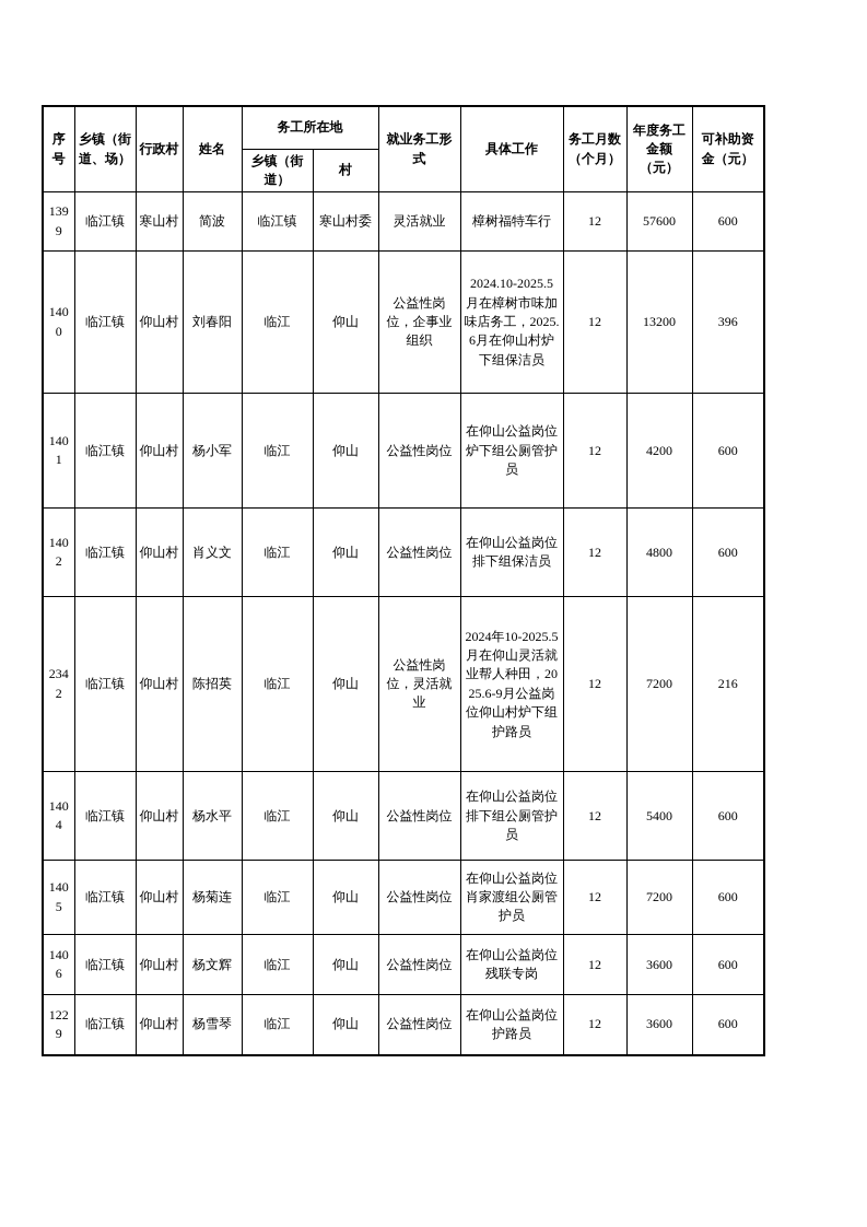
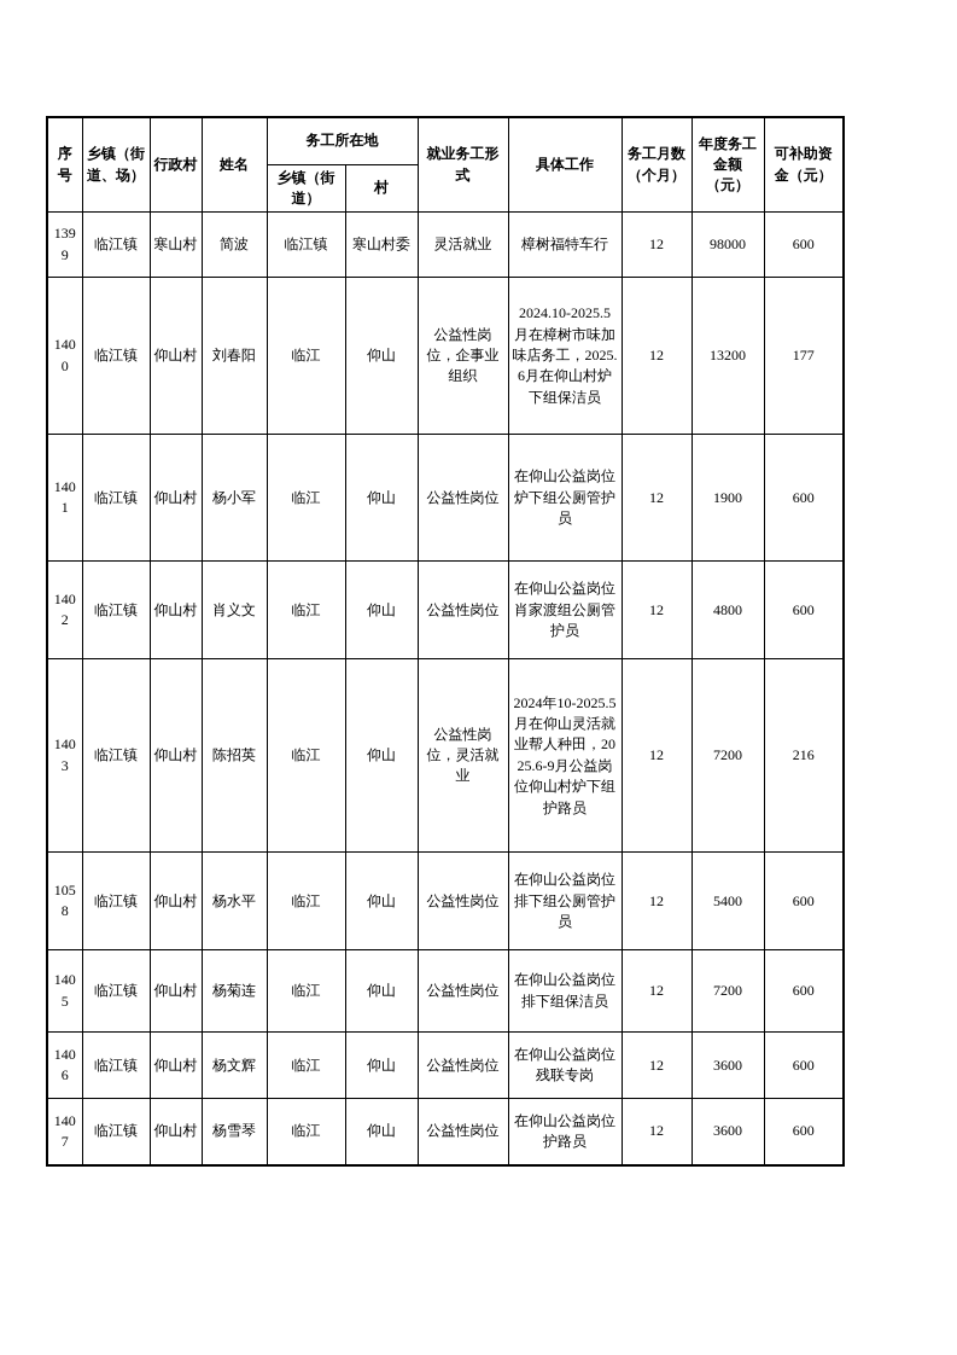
  序号	乡镇（街道、场）	行政村	姓名	务工所在地	就业务工形式	具体工作	务工月数（个月）	年度务工金额（元）	可补助资金（元）
  乡镇（街道）	村
- 1399	临江镇	寒山村	简波	临江镇	寒山村委	灵活就业	樟树福特车行	12	57600	600
+ 1399	临江镇	寒山村	简波	临江镇	寒山村委	灵活就业	樟树福特车行	12	98000	600
- 1400	临江镇	仰山村	刘春阳	临江	仰山	公益性岗位，企事业组织	2024.10-2025.5月在樟树市味加味店务工，2025.6月在仰山村炉下组保洁员	12	13200	396
+ 1400	临江镇	仰山村	刘春阳	临江	仰山	公益性岗位，企事业组织	2024.10-2025.5月在樟树市味加味店务工，2025.6月在仰山村炉下组保洁员	12	13200	177
- 1401	临江镇	仰山村	杨小军	临江	仰山	公益性岗位	在仰山公益岗位炉下组公厕管护员	12	4200	600
+ 1401	临江镇	仰山村	杨小军	临江	仰山	公益性岗位	在仰山公益岗位炉下组公厕管护员	12	1900	600
- 1402	临江镇	仰山村	肖义文	临江	仰山	公益性岗位	在仰山公益岗位排下组保洁员	12	4800	600
+ 1402	临江镇	仰山村	肖义文	临江	仰山	公益性岗位	在仰山公益岗位肖家渡组公厕管护员	12	4800	600
- 2342	临江镇	仰山村	陈招英	临江	仰山	公益性岗位，灵活就业	2024年10-2025.5月在仰山灵活就业帮人种田，2025.6-9月公益岗位仰山村炉下组护路员	12	7200	216
+ 1403	临江镇	仰山村	陈招英	临江	仰山	公益性岗位，灵活就业	2024年10-2025.5月在仰山灵活就业帮人种田，2025.6-9月公益岗位仰山村炉下组护路员	12	7200	216
- 1404	临江镇	仰山村	杨水平	临江	仰山	公益性岗位	在仰山公益岗位排下组公厕管护员	12	5400	600
+ 1058	临江镇	仰山村	杨水平	临江	仰山	公益性岗位	在仰山公益岗位排下组公厕管护员	12	5400	600
- 1405	临江镇	仰山村	杨菊连	临江	仰山	公益性岗位	在仰山公益岗位肖家渡组公厕管护员	12	7200	600
+ 1405	临江镇	仰山村	杨菊连	临江	仰山	公益性岗位	在仰山公益岗位排下组保洁员	12	7200	600
  1406	临江镇	仰山村	杨文辉	临江	仰山	公益性岗位	在仰山公益岗位残联专岗	12	3600	600
- 1229	临江镇	仰山村	杨雪琴	临江	仰山	公益性岗位	在仰山公益岗位护路员	12	3600	600
+ 1407	临江镇	仰山村	杨雪琴	临江	仰山	公益性岗位	在仰山公益岗位护路员	12	3600	600
